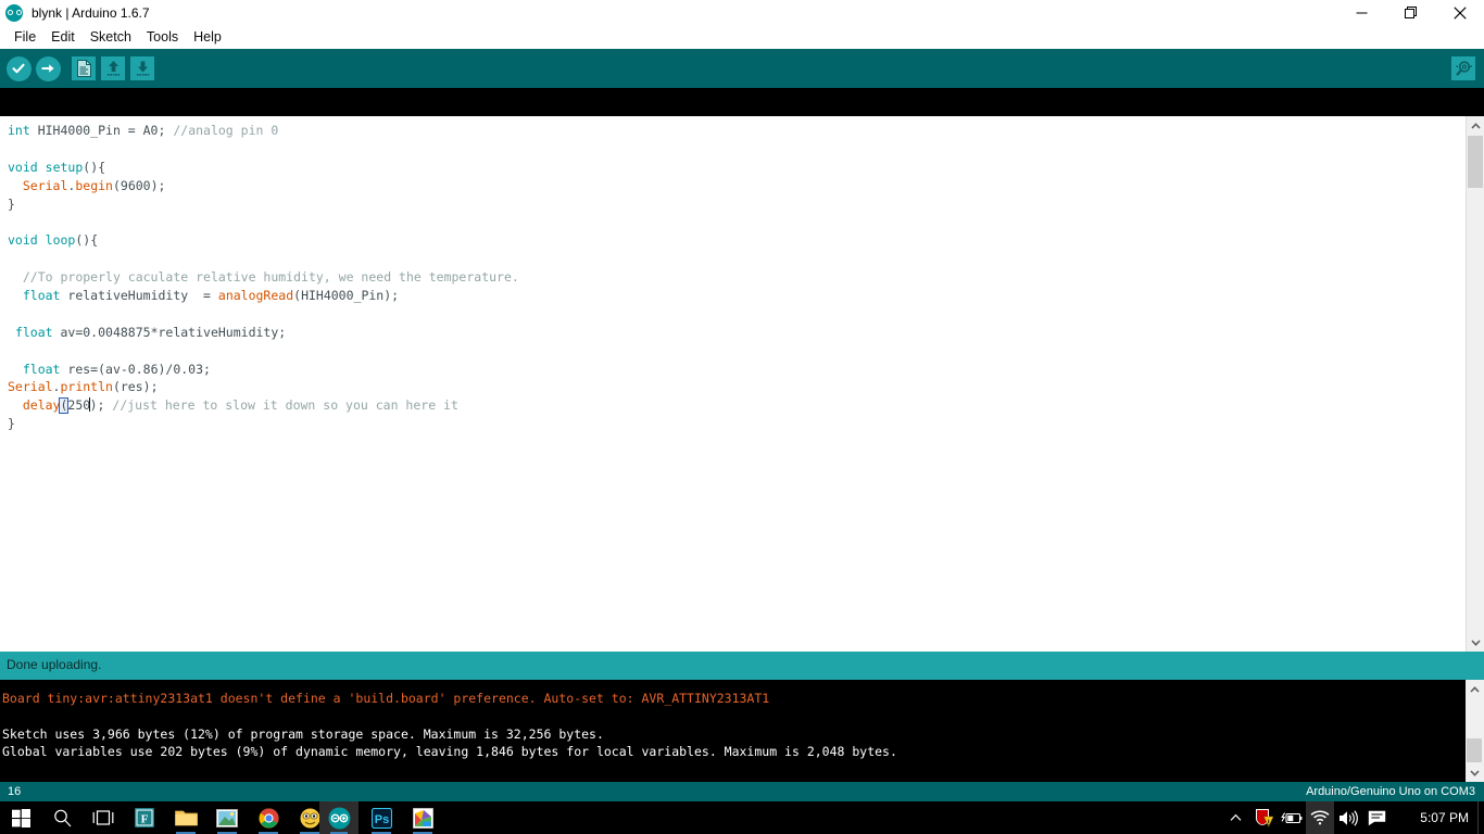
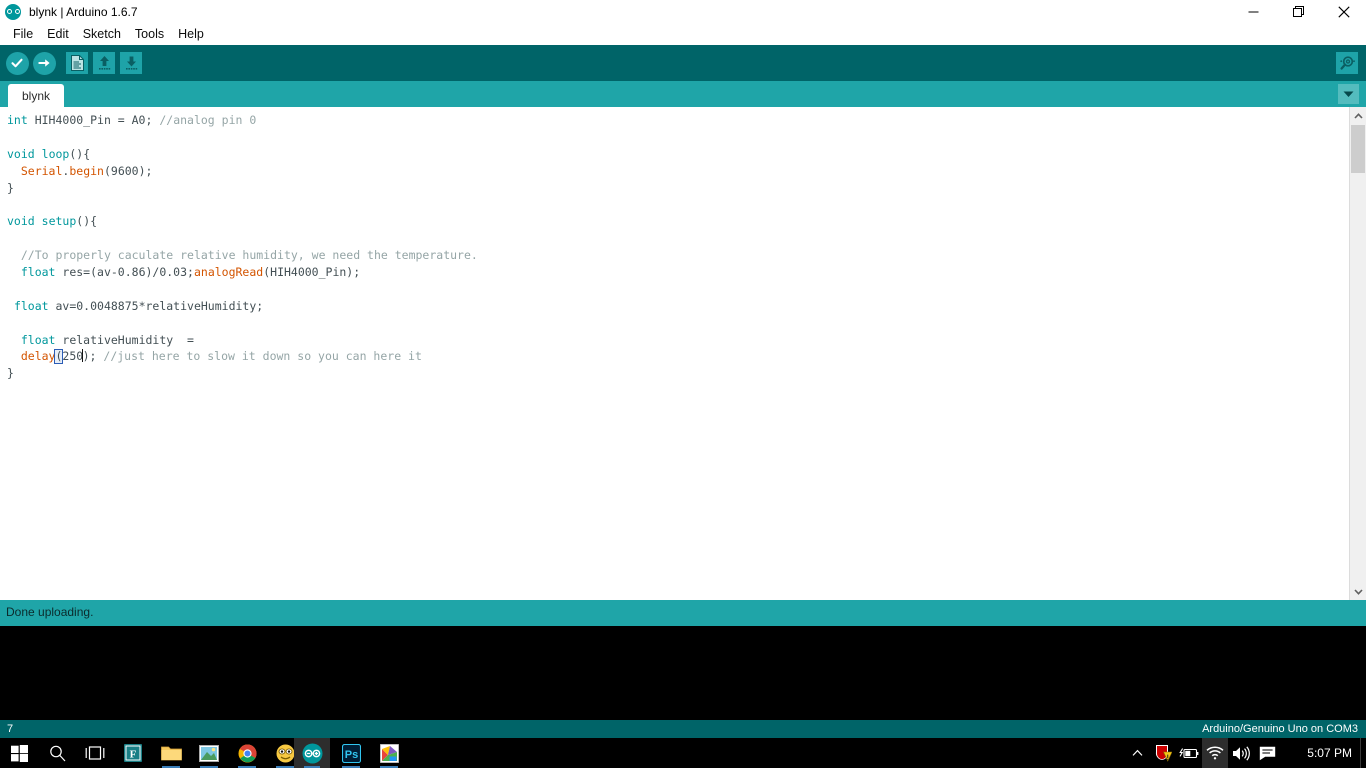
  blynk | Arduino 1.6.7
  File
  Edit
  Sketch
  Tools
  Help
+ blynk
  int HIH4000_Pin = A0; //analog pin 0
- void setup(){
+ void loop(){
  Serial.begin(9600);
  }
- void loop(){
+ void setup(){
  //To properly caculate relative humidity, we need the temperature.
- float relativeHumidity = analogRead(HIH4000_Pin);
+ float res=(av-0.86)/0.03;analogRead(HIH4000_Pin);
  float av=0.0048875*relativeHumidity;
- float res=(av-0.86)/0.03;
+ float relativeHumidity =
- Serial.println(res);
  delay(250); //just here to slow it down so you can here it
  }
  Done uploading.
- Board tiny:avr:attiny2313at1 doesn't define a 'build.board' preference. Auto-set to: AVR_ATTINY2313AT1
- Sketch uses 3,966 bytes (12%) of program storage space. Maximum is 32,256 bytes.
- Global variables use 202 bytes (9%) of dynamic memory, leaving 1,846 bytes for local variables. Maximum is 2,048 bytes.
- 16
+ 7
  Arduino/Genuino Uno on COM3
  F
  Ps
  5:07 PM
